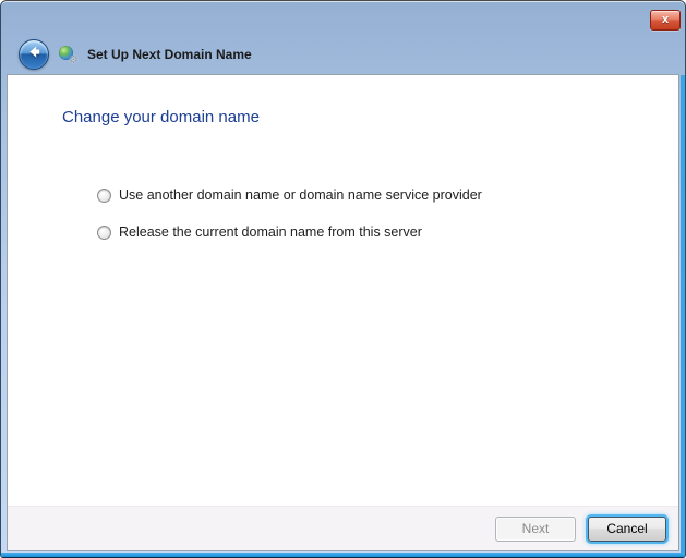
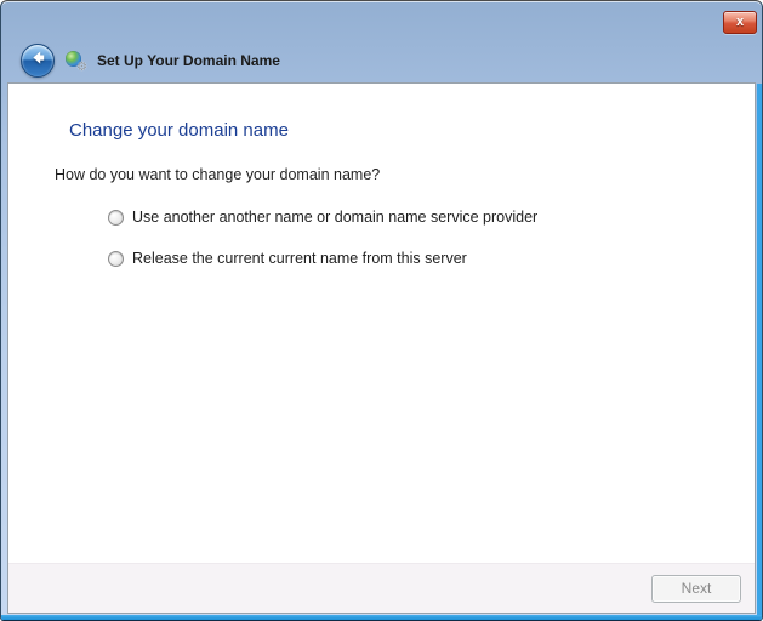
  x
  ⚙
- Set Up Next Domain Name
+ Set Up Your Domain Name
  Change your domain name
+ How do you want to change your domain name?
- Use another domain name or domain name service provider
+ Use another another name or domain name service provider
- Release the current domain name from this server
+ Release the current current name from this server
  Next
- Cancel
